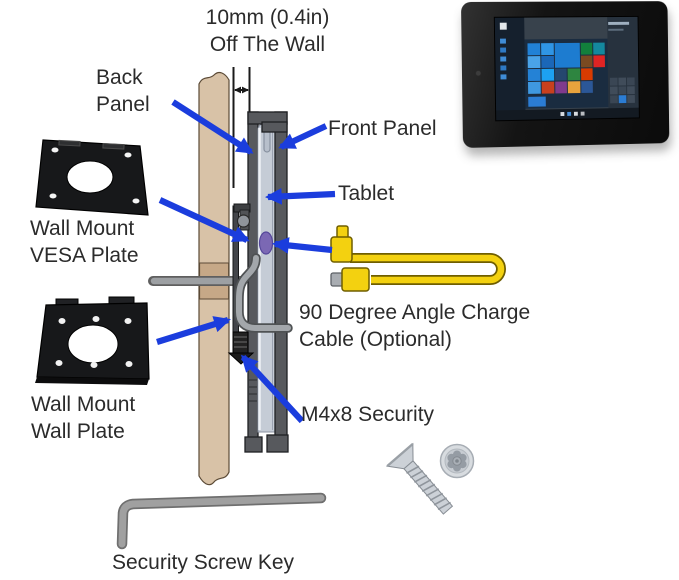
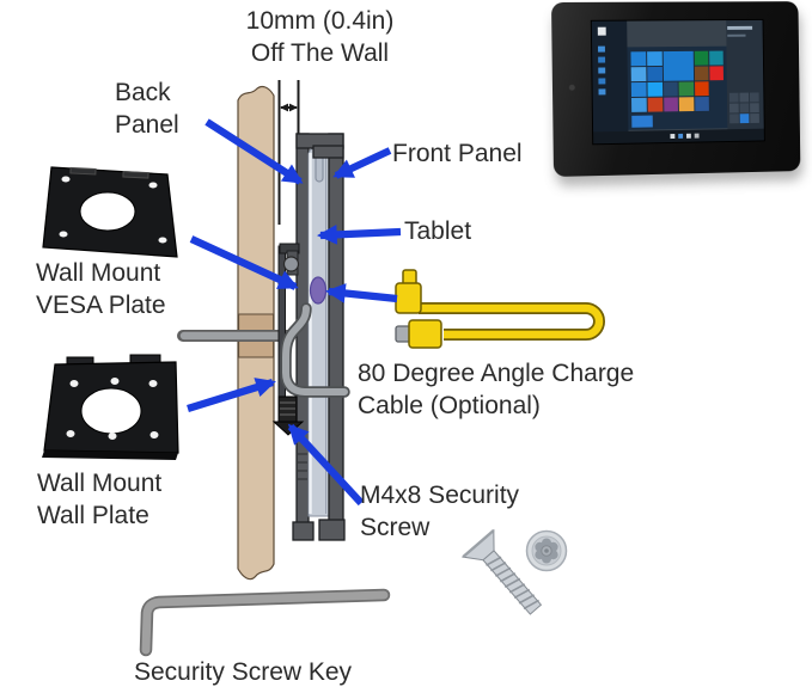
  10mm (0.4in)
  Off The Wall
  Back
  Panel
  Front Panel
  Tablet
  Wall Mount
  VESA Plate
- 90 Degree Angle Charge
+ 80 Degree Angle Charge
  Cable (Optional)
  Wall Mount
  Wall Plate
  M4x8 Security
+ Screw
  Security Screw Key
